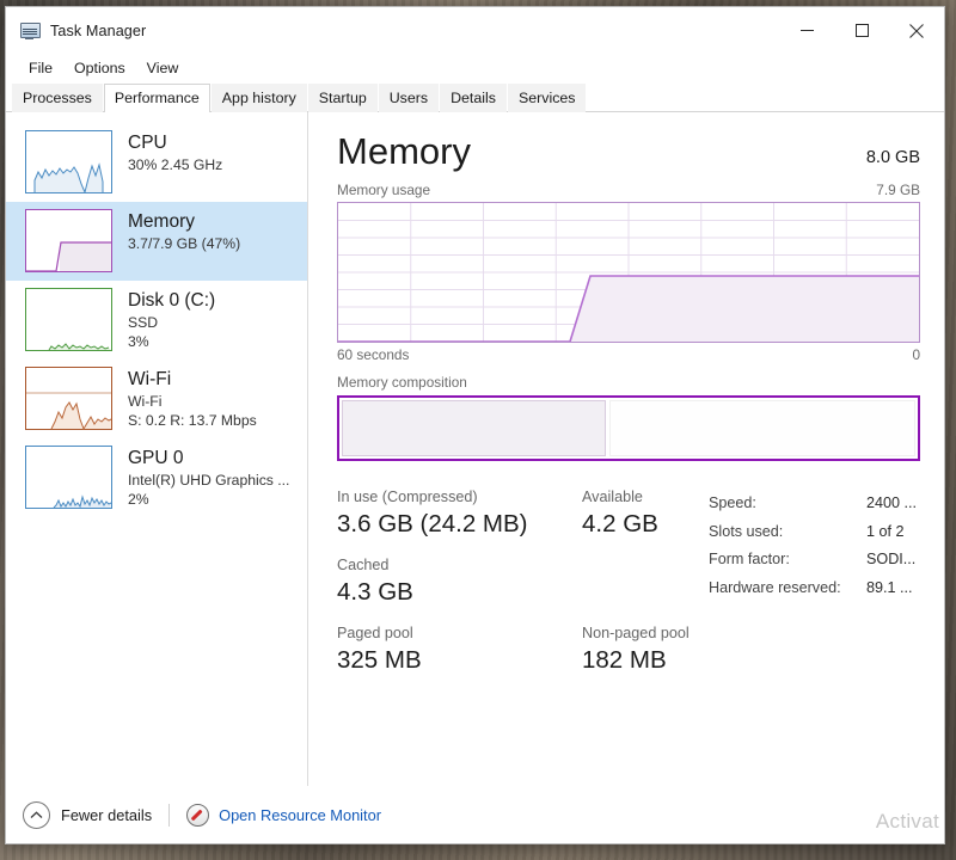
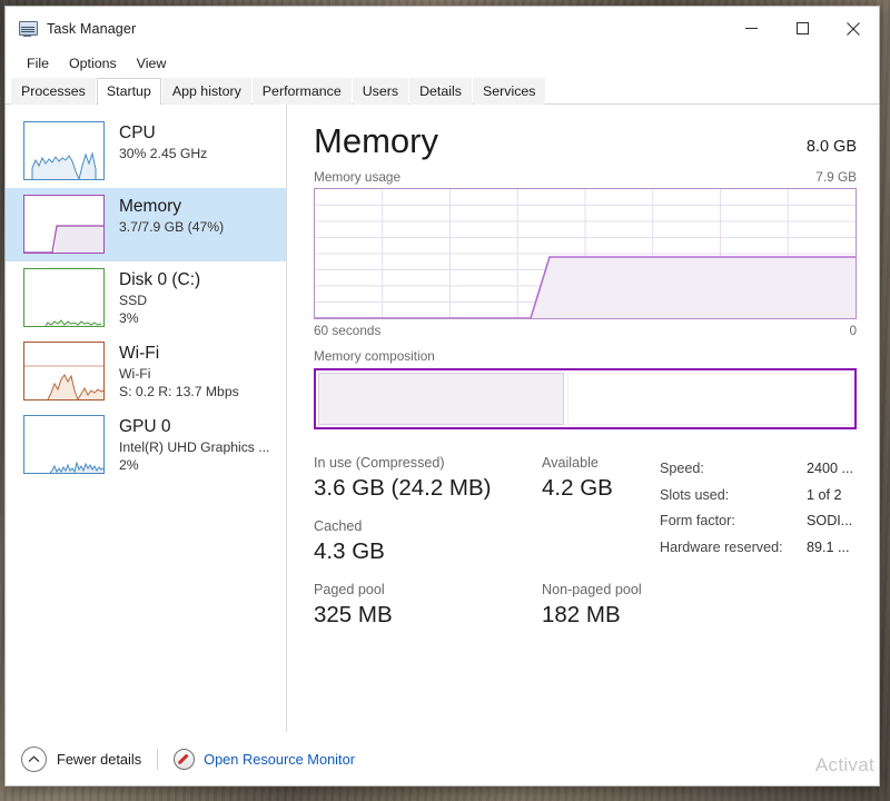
  Task Manager
  File
  Options
  View
  Processes
- Performance
+ Startup
  App history
- Startup
+ Performance
  Users
  Details
  Services
  CPU
  30% 2.45 GHz
  Memory
  3.7/7.9 GB (47%)
  Disk 0 (C:)
  SSD
  3%
  Wi-Fi
  Wi-Fi
  S: 0.2 R: 13.7 Mbps
  GPU 0
  Intel(R) UHD Graphics ...
  2%
  Memory
  8.0 GB
  Memory usage
  7.9 GB
  60 seconds
  0
  Memory composition
  In use (Compressed)
  3.6 GB (24.2 MB)
  Available
  4.2 GB
  Cached
  4.3 GB
  Paged pool
  325 MB
  Non-paged pool
  182 MB
  Speed:
  2400 ...
  Slots used:
  1 of 2
  Form factor:
  SODI...
  Hardware reserved:
  89.1 ...
  Fewer details
  Open Resource Monitor
  Activat
